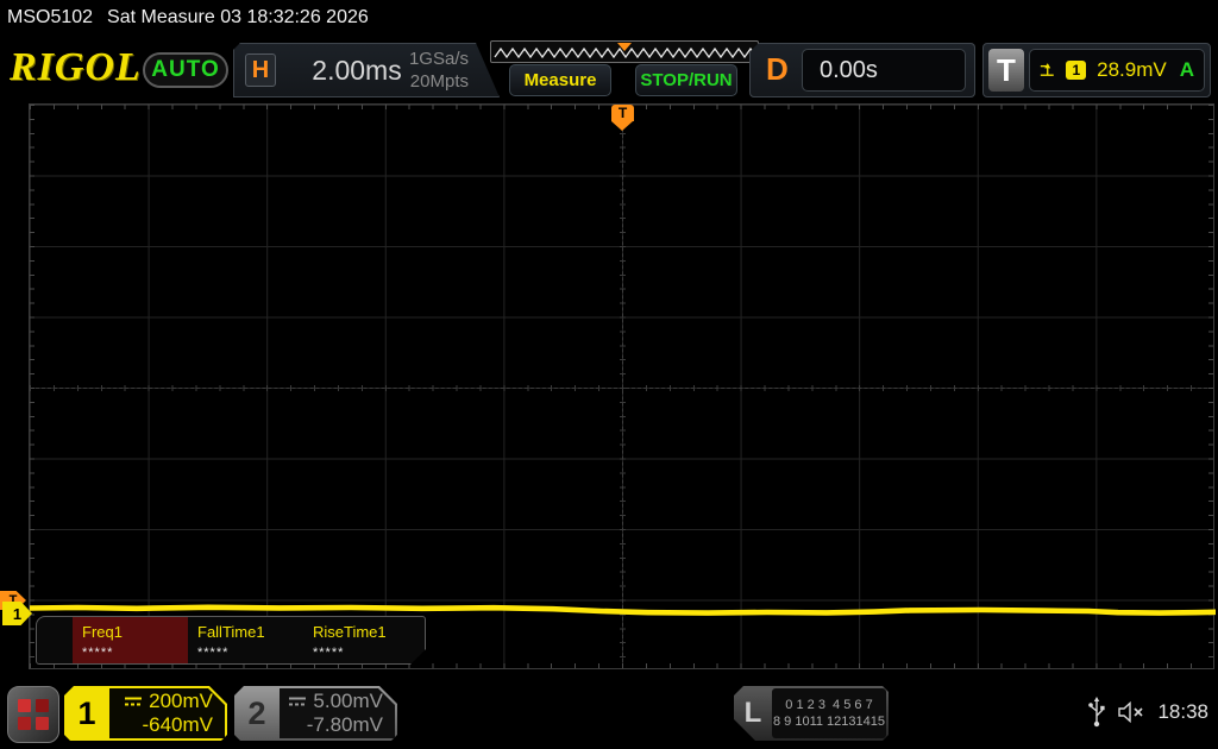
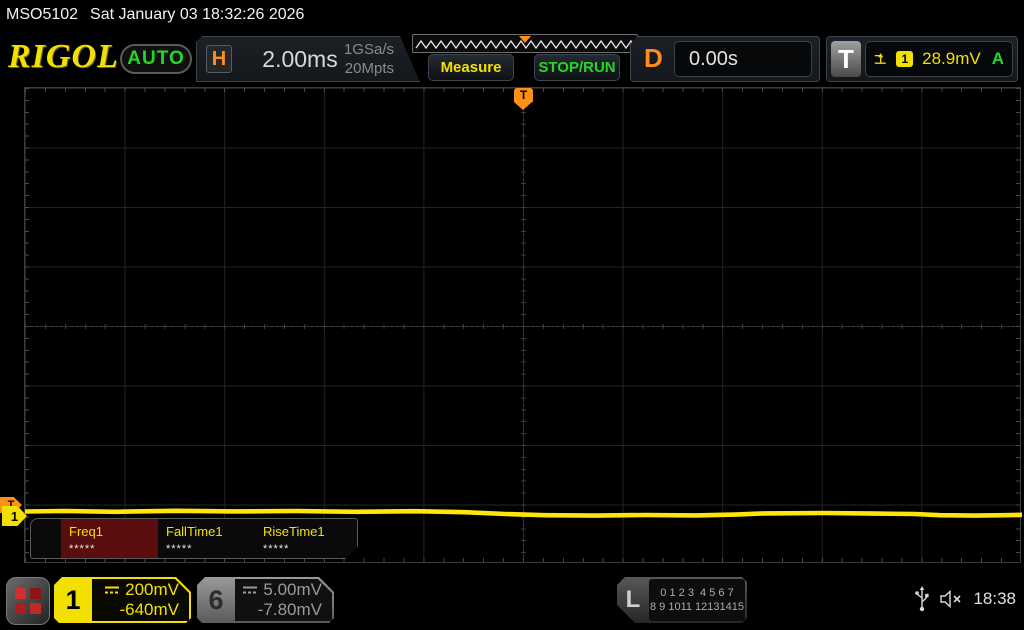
  MSO5102
- Sat Measure 03 18:32:26 2026
+ Sat January 03 18:32:26 2026
  RIGOL
  AUTO
  H
  2.00ms
  1GSa/s
  20Mpts
  Measure
  STOP/RUN
  D
  0.00s
  T
  1
  28.9mV
  A
  T
  T
  1
  Freq1
  *****
  FallTime1
  *****
  RiseTime1
  *****
  1
  200mV
  -640mV
- 2
+ 6
  5.00mV
  -7.80mV
  L
  0 1 2 3 4 5 6 7
  8 9 1011 12131415
  18:38
